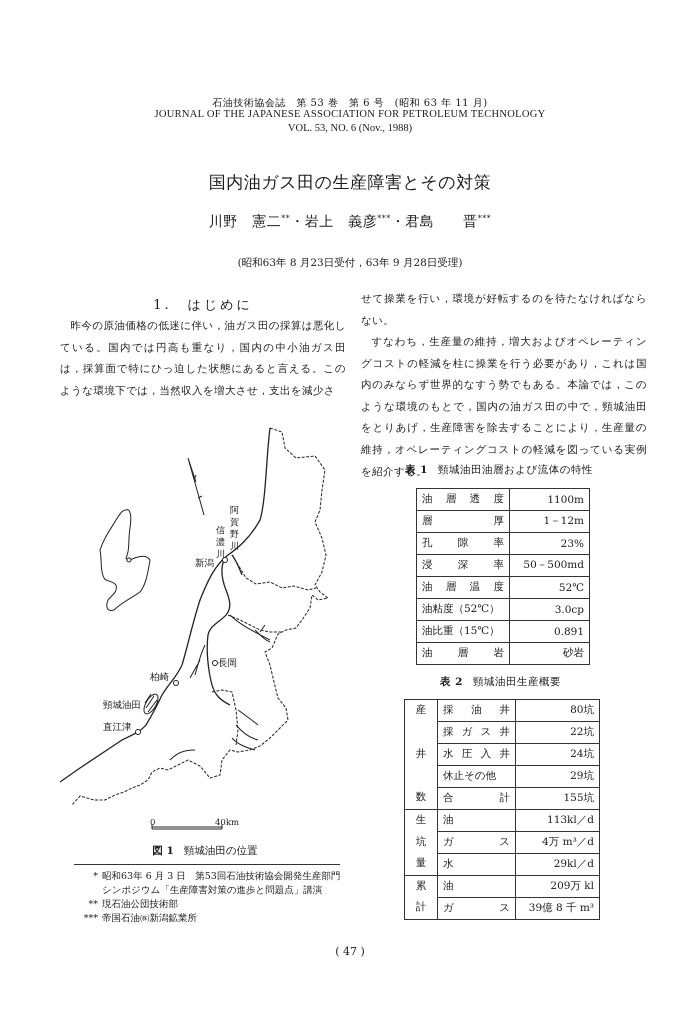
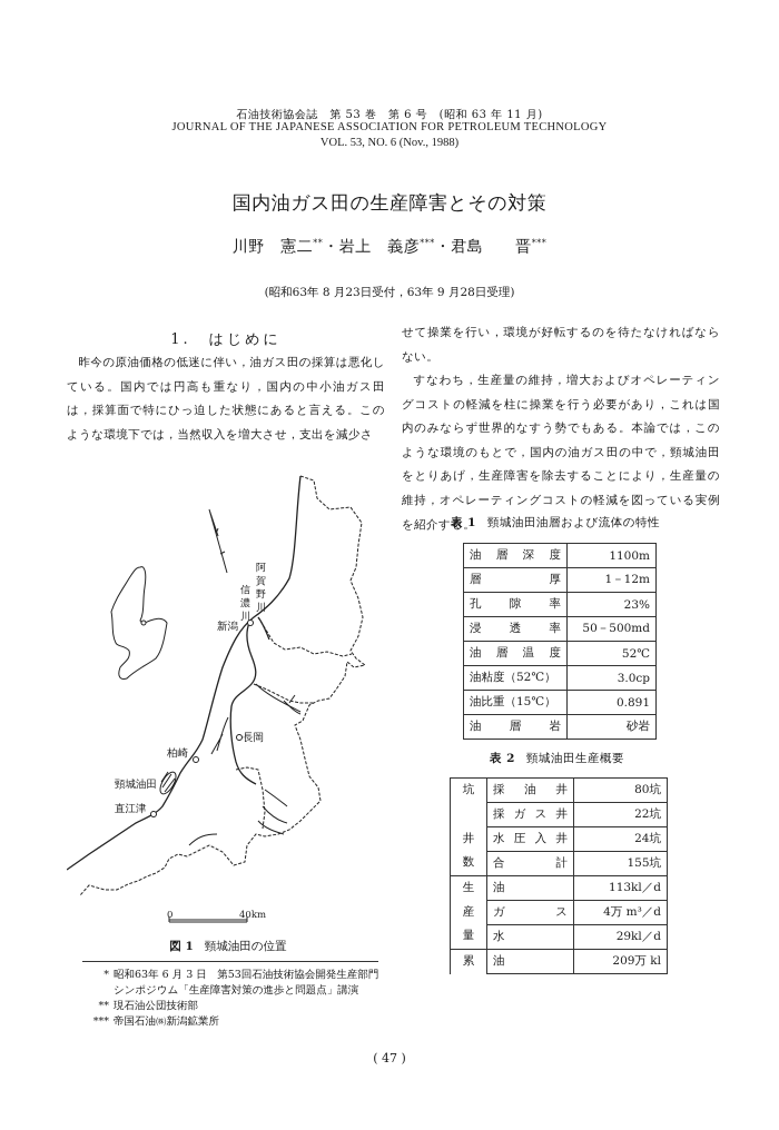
  石油技術協会誌 第 53 巻 第 6 号 (昭和 63 年 11 月)
  JOURNAL OF THE JAPANESE ASSOCIATION FOR PETROLEUM TECHNOLOGY
  VOL. 53, NO. 6 (Nov., 1988)
  国内油ガス田の生産障害とその対策
  川野 憲二**・岩上 義彦***・君島 晋***
  (昭和63年 8 月23日受付，63年 9 月28日受理)
  1. はじめに
  昨今の原油価格の低迷に伴い，油ガス田の採算は悪化している。国内では円高も重なり，国内の中小油ガス田は，採算面で特にひっ迫した状態にあると言える。このような環境下では，当然収入を増大させ，支出を減少さ
  せて操業を行い，環境が好転するのを待たなければならない。
  すなわち，生産量の維持，増大およびオペレーティングコストの軽減を柱に操業を行う必要があり，これは国内のみならず世界的なすう勢でもある。本論では，このような環境のもとで，国内の油ガス田の中で，頸城油田をとりあげ，生産障害を除去することにより，生産量の維持，オペレーティングコストの軽減を図っている実例を紹介する。
  表 1 頸城油田油層および流体の特性
- 油 層 透 度	1100m
+ 油 層 深 度	1100m
  層 厚	1－12m
  孔 隙 率	23%
- 浸 深 率	50－500md
+ 浸 透 率	50－500md
  油 層 温 度	52℃
  油粘度（52℃）	3.0cp
  油比重（15℃）	0.891
  油 層 岩	砂岩
  表 2 頸城油田生産概要
- 産	採 油 井	80坑
+ 坑	採 油 井	80坑
  	採 ガ ス 井	22坑
  井	水 圧 入 井	24坑
- 	休止その他	29坑
  数	合 計	155坑
  生	油	113kl／d
- 坑	ガ ス	4万 m³／d
+ 産	ガ ス	4万 m³／d
  量	水	29kl／d
  累	油	209万 kl
- 計	ガ ス	39億 8 千 m³
  阿賀野川
  信濃川
  新潟
  長岡
  柏崎
  頸城油田
  直江津
  0
  40km
  図 1 頸城油田の位置
  *
  昭和63年 6 月 3 日 第53回石油技術協会開発生産部門シンポジウム「生産障害対策の進歩と問題点」講演
  **
  現石油公団技術部
  ***
  帝国石油㈱新潟鉱業所
  ( 47 )
